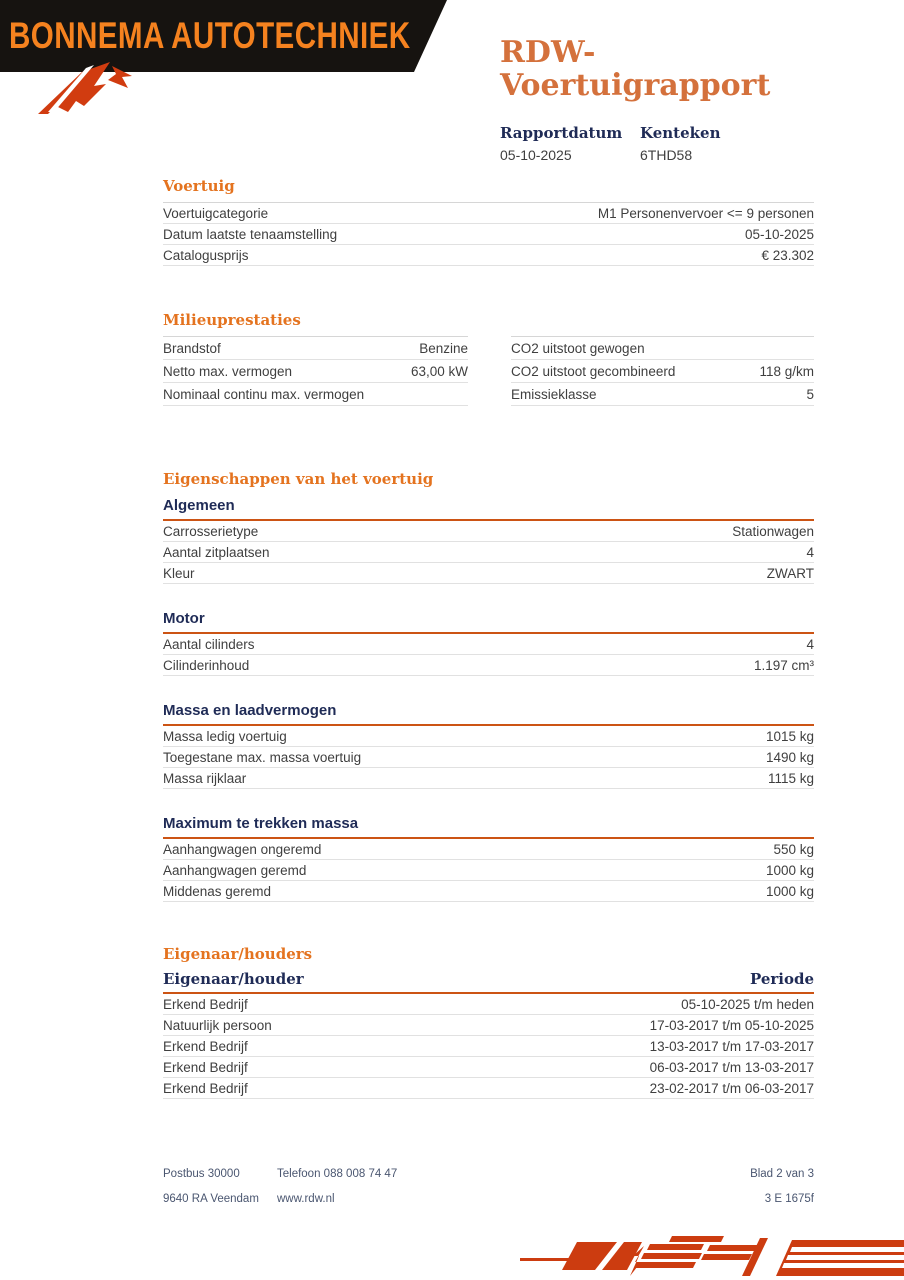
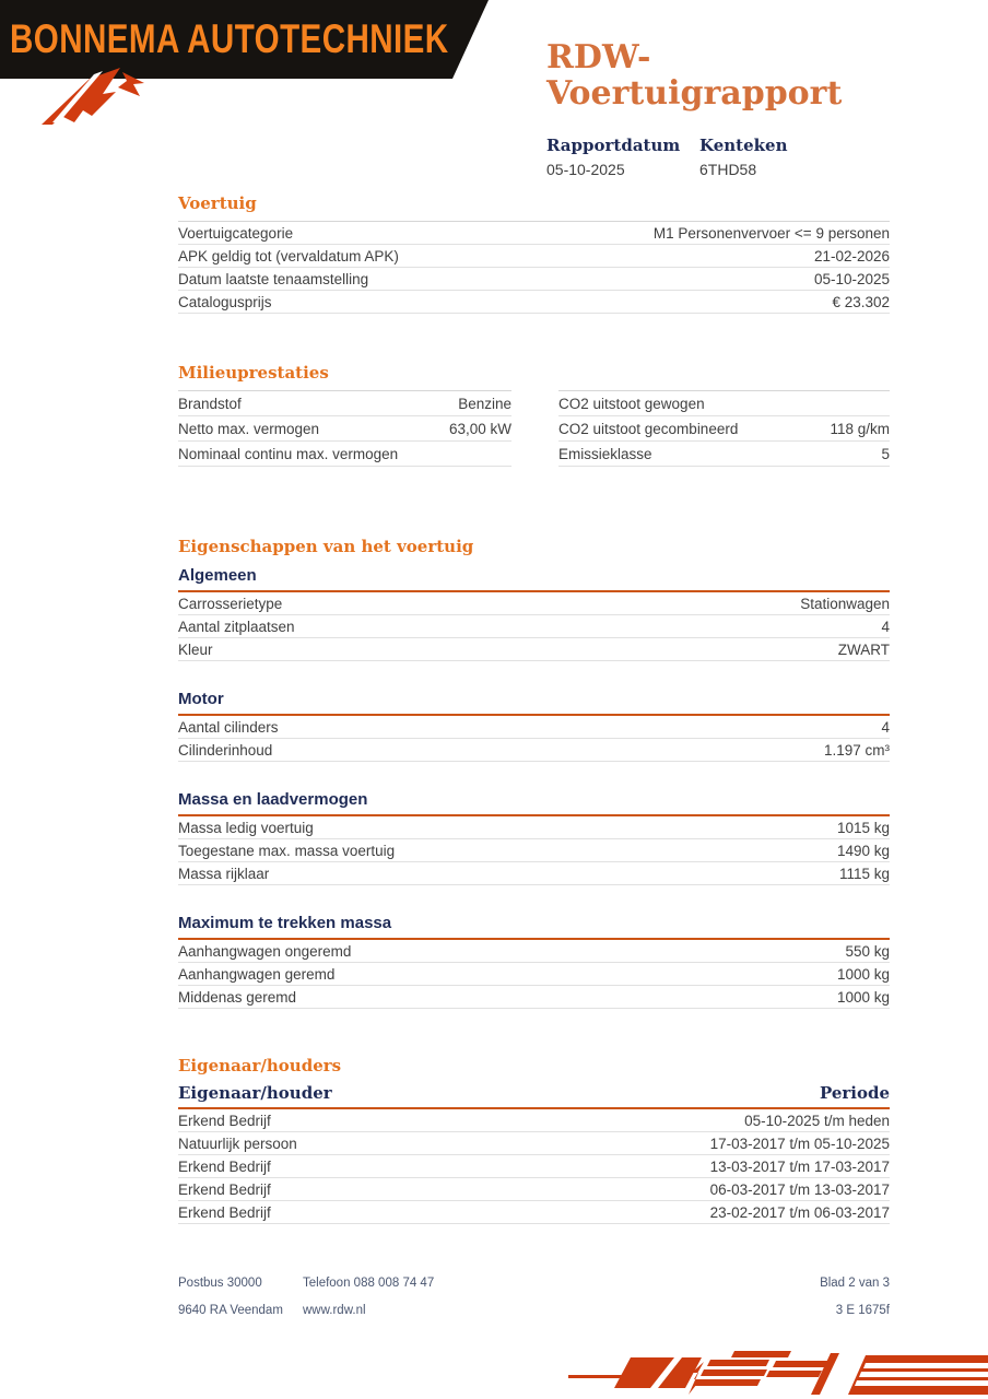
  BONNEMA AUTOTECHNIEK
  RDW-Voertuigrapport
  Rapportdatum
  05-10-2025
  Kenteken
  6THD58
  Voertuig
  Voertuigcategorie
  M1 Personenvervoer <= 9 personen
+ APK geldig tot (vervaldatum APK)
+ 21-02-2026
  Datum laatste tenaamstelling
  05-10-2025
  Catalogusprijs
  € 23.302
  Milieuprestaties
  Brandstof
  Benzine
  Netto max. vermogen
  63,00 kW
  Nominaal continu max. vermogen
  CO2 uitstoot gewogen
  CO2 uitstoot gecombineerd
  118 g/km
  Emissieklasse
  5
  Eigenschappen van het voertuig
  Algemeen
  Carrosserietype
  Stationwagen
  Aantal zitplaatsen
  4
  Kleur
  ZWART
  Motor
  Aantal cilinders
  4
  Cilinderinhoud
  1.197 cm³
  Massa en laadvermogen
  Massa ledig voertuig
  1015 kg
  Toegestane max. massa voertuig
  1490 kg
  Massa rijklaar
  1115 kg
  Maximum te trekken massa
  Aanhangwagen ongeremd
  550 kg
  Aanhangwagen geremd
  1000 kg
  Middenas geremd
  1000 kg
  Eigenaar/houders
  Eigenaar/houder
  Periode
  Erkend Bedrijf
  05-10-2025 t/m heden
  Natuurlijk persoon
  17-03-2017 t/m 05-10-2025
  Erkend Bedrijf
  13-03-2017 t/m 17-03-2017
  Erkend Bedrijf
  06-03-2017 t/m 13-03-2017
  Erkend Bedrijf
  23-02-2017 t/m 06-03-2017
  Postbus 30000
  Telefoon 088 008 74 47
  Blad 2 van 3
  9640 RA Veendam
  www.rdw.nl
  3 E 1675f
